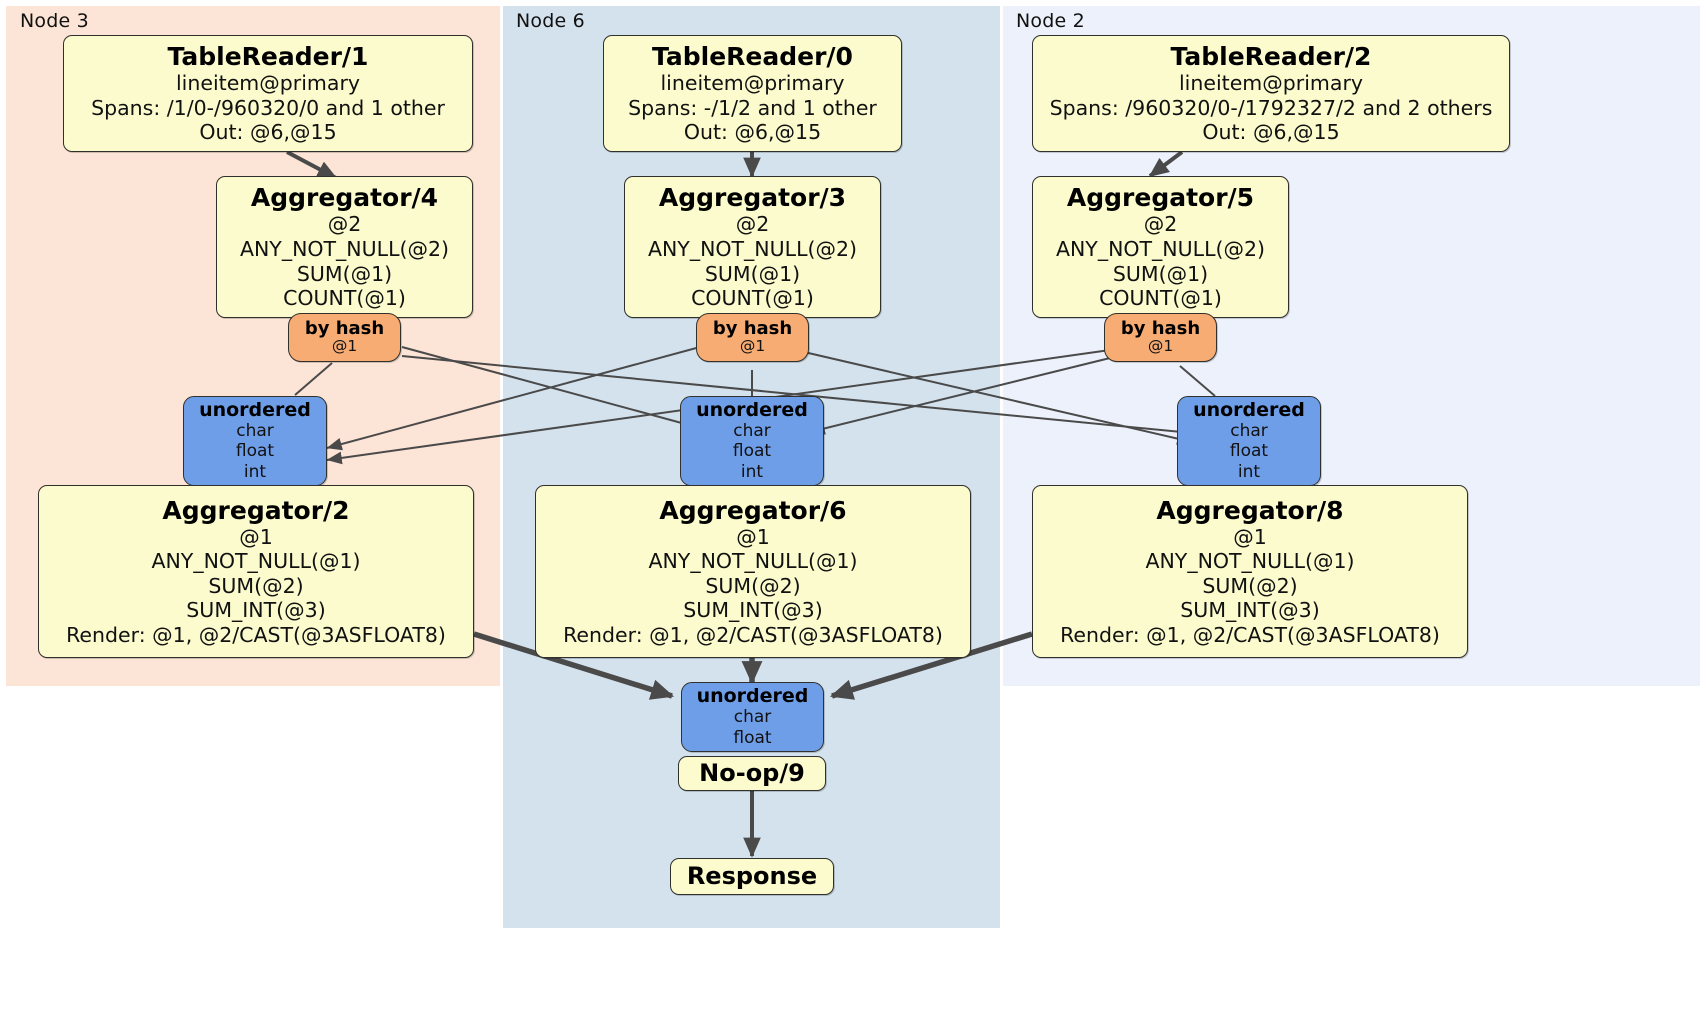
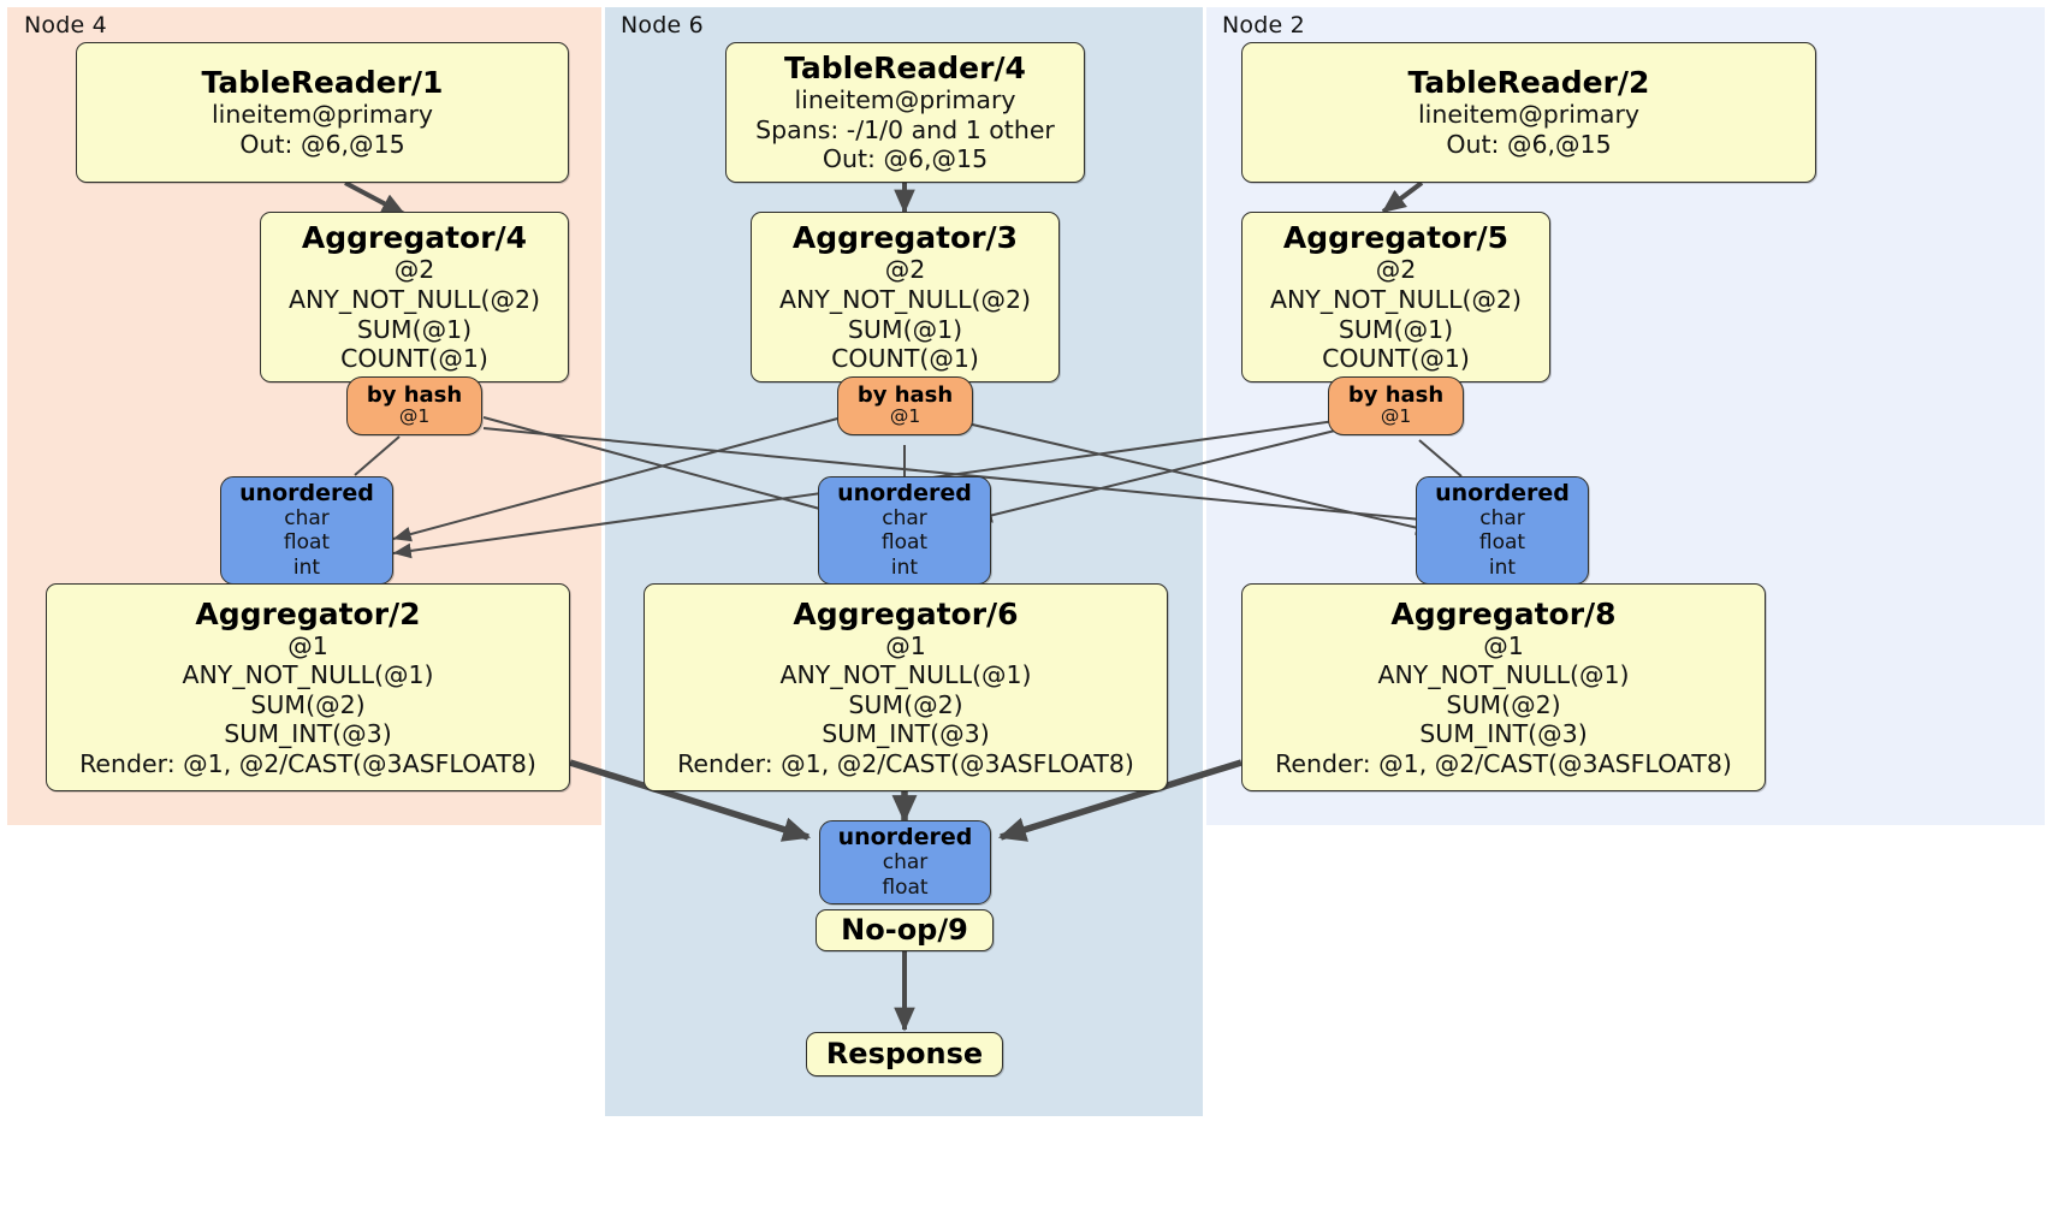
- Node 3
+ Node 4
  Node 6
  Node 2
  TableReader/1
  lineitem@primary
- Spans: /1/0-/960320/0 and 1 other
  Out: @6,@15
  Aggregator/4
  @2
  ANY_NOT_NULL(@2)
  SUM(@1)
  COUNT(@1)
  by hash
  @1
  unordered
  char
  float
  int
  Aggregator/2
  @1
  ANY_NOT_NULL(@1)
  SUM(@2)
  SUM_INT(@3)
  Render: @1, @2/CAST(@3ASFLOAT8)
- TableReader/0
+ TableReader/4
  lineitem@primary
- Spans: -/1/2 and 1 other
+ Spans: -/1/0 and 1 other
  Out: @6,@15
  Aggregator/3
  @2
  ANY_NOT_NULL(@2)
  SUM(@1)
  COUNT(@1)
  by hash
  @1
  unordered
  char
  float
  int
  Aggregator/6
  @1
  ANY_NOT_NULL(@1)
  SUM(@2)
  SUM_INT(@3)
  Render: @1, @2/CAST(@3ASFLOAT8)
  unordered
  char
  float
  No-op/9
  Response
  TableReader/2
  lineitem@primary
- Spans: /960320/0-/1792327/2 and 2 others
  Out: @6,@15
  Aggregator/5
  @2
  ANY_NOT_NULL(@2)
  SUM(@1)
  COUNT(@1)
  by hash
  @1
  unordered
  char
  float
  int
  Aggregator/8
  @1
  ANY_NOT_NULL(@1)
  SUM(@2)
  SUM_INT(@3)
  Render: @1, @2/CAST(@3ASFLOAT8)
